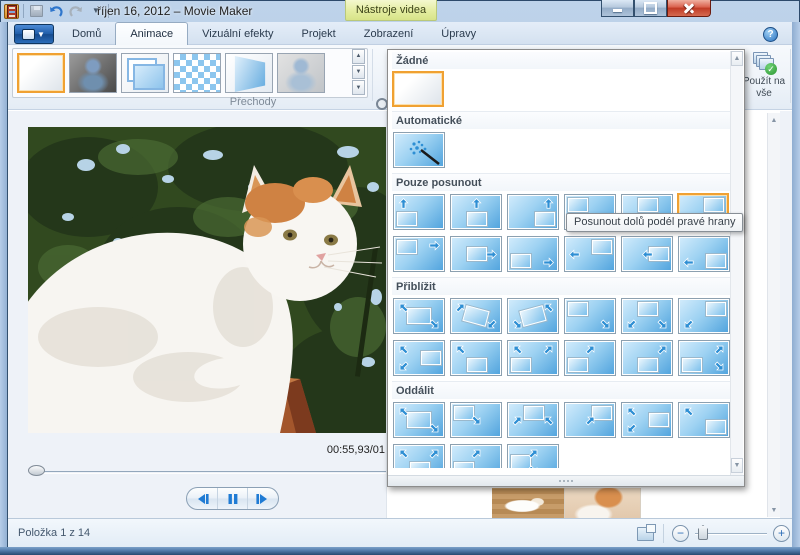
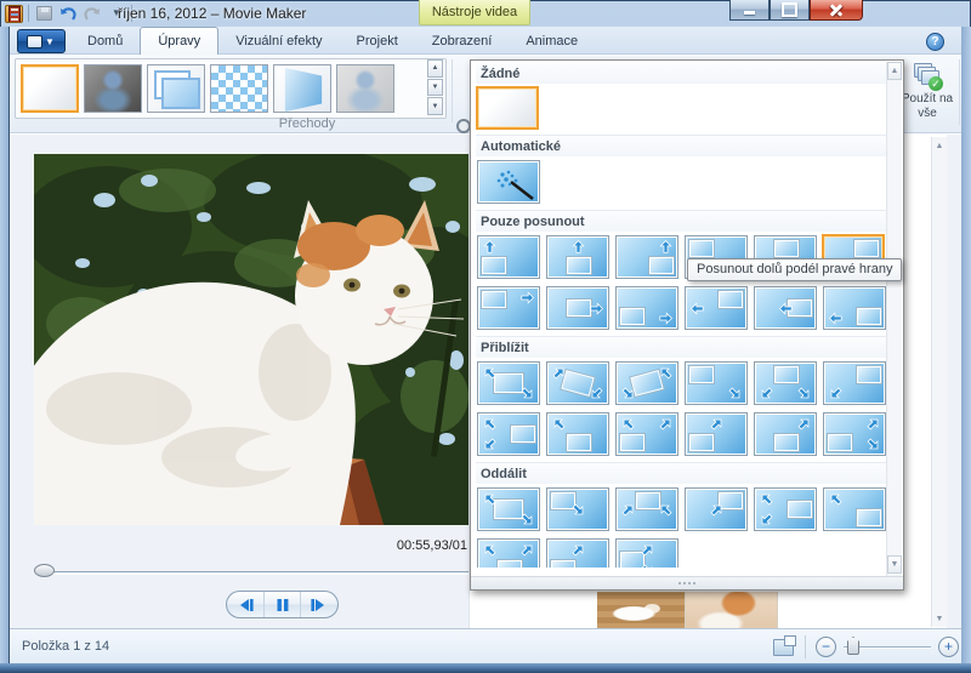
  ▼
  říjen 16, 2012 – Movie Maker
  Nástroje videa
  ▼
  Domů
- Animace
+ Úpravy
  Vizuální efekty
  Projekt
  Zobrazení
- Úpravy
+ Animace
  ?
  Přechody
  ✓
  Použít na vše
  00:55,93/01
  Položka 1 z 14
  −
  +
  Žádné
  Automatické
  Pouze posunout
  Přiblížit
  Oddálit
  Posunout dolů podél pravé hrany
